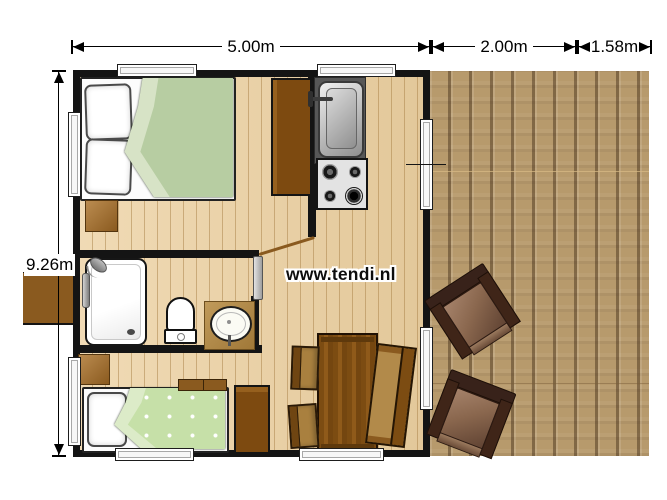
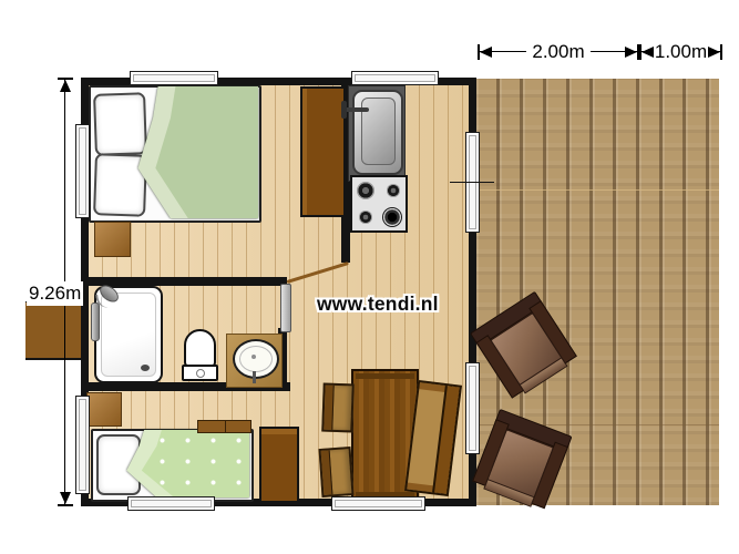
- 5.00m
  2.00m
- 1.58m
+ 1.00m
  9.26m
  www.tendi.nl
